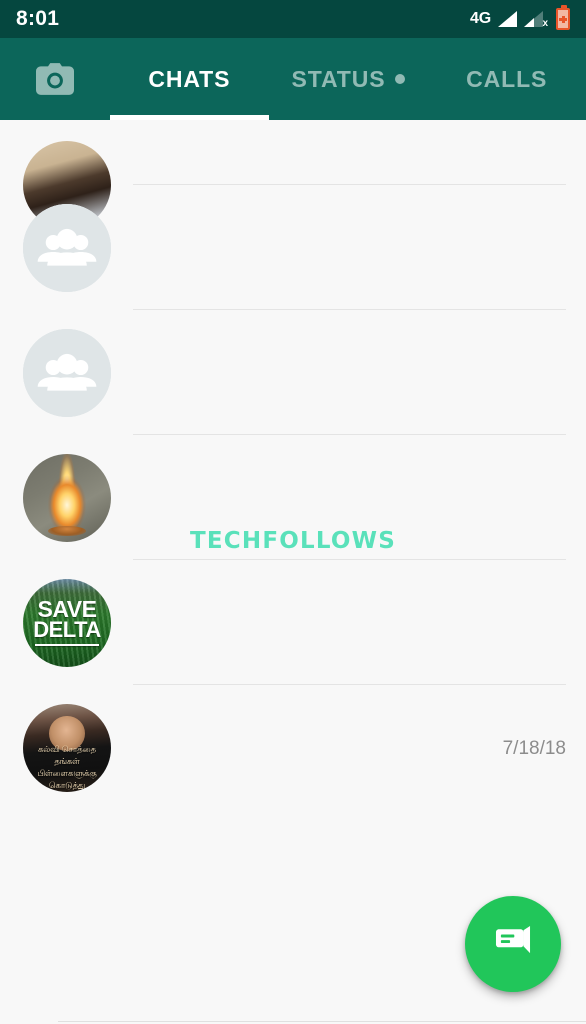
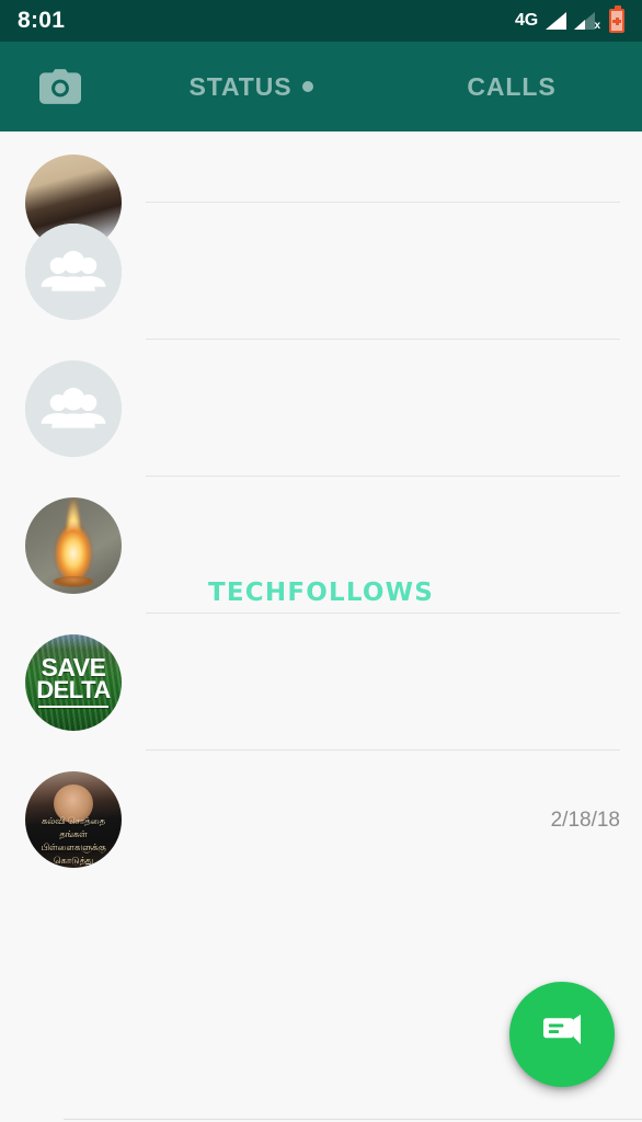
  8:01
  4G
  x
- CHATS
  STATUS
  CALLS
  SAVE
  DELTA
- 7/18/18
+ 2/18/18
  TECHFOLLOWS
